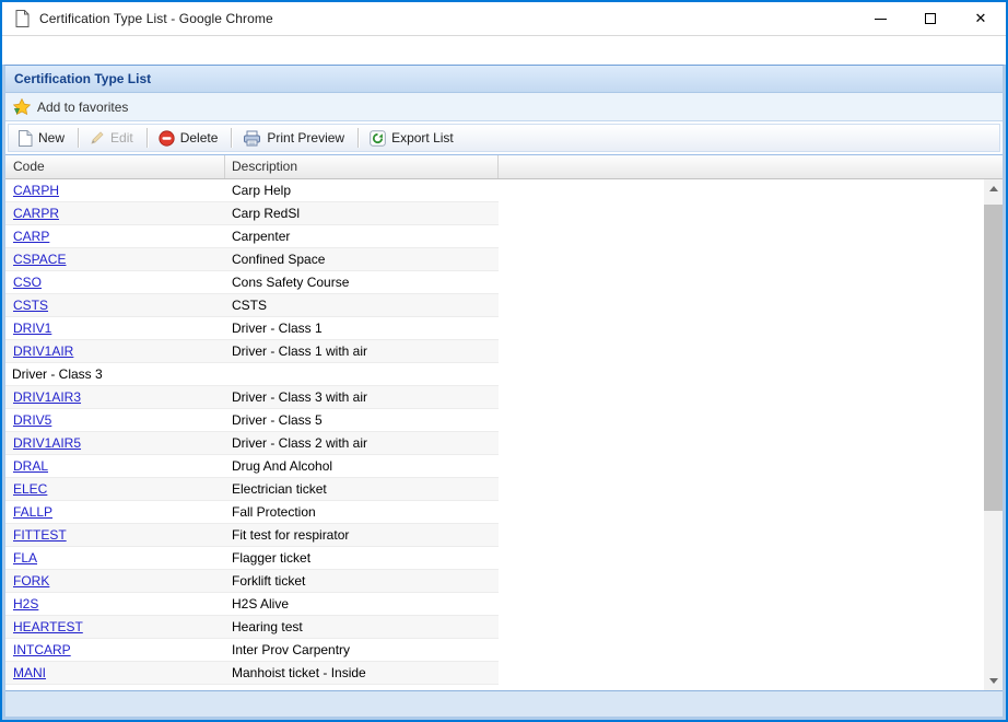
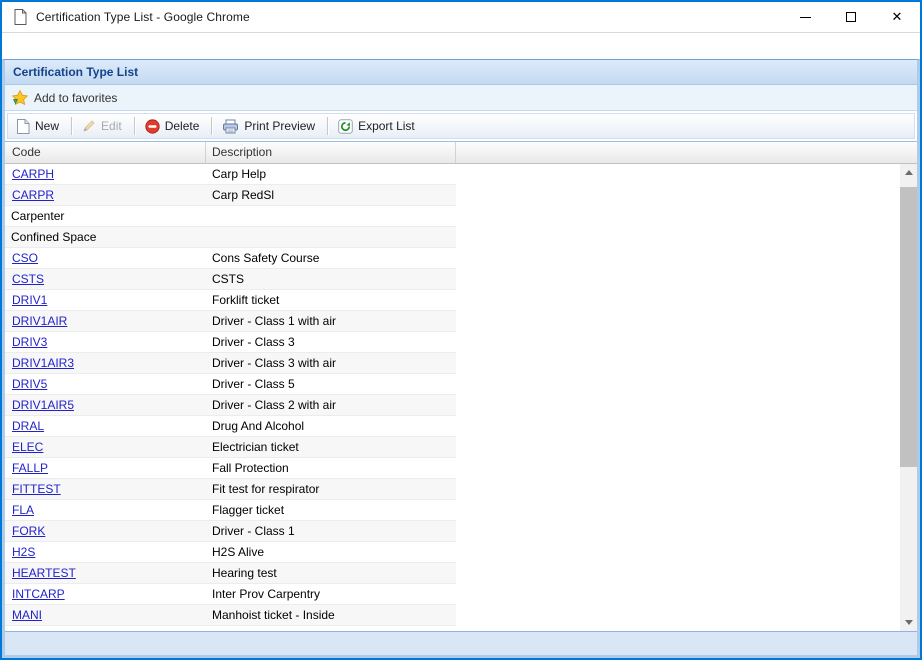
  Certification Type List - Google Chrome
  ✕
  Certification Type List
  Add to favorites
  New
  Edit
  Delete
  Print Preview
  Export List
  Code
  Description
  CARPH
  Carp Help
  CARPR
  Carp RedSl
- CARP
  Carpenter
- CSPACE
  Confined Space
  CSO
  Cons Safety Course
  CSTS
  CSTS
  DRIV1
- Driver - Class 1
+ Forklift ticket
  DRIV1AIR
  Driver - Class 1 with air
+ DRIV3
  Driver - Class 3
  DRIV1AIR3
  Driver - Class 3 with air
  DRIV5
  Driver - Class 5
  DRIV1AIR5
  Driver - Class 2 with air
  DRAL
  Drug And Alcohol
  ELEC
  Electrician ticket
  FALLP
  Fall Protection
  FITTEST
  Fit test for respirator
  FLA
  Flagger ticket
  FORK
- Forklift ticket
+ Driver - Class 1
  H2S
  H2S Alive
  HEARTEST
  Hearing test
  INTCARP
  Inter Prov Carpentry
  MANI
  Manhoist ticket - Inside
